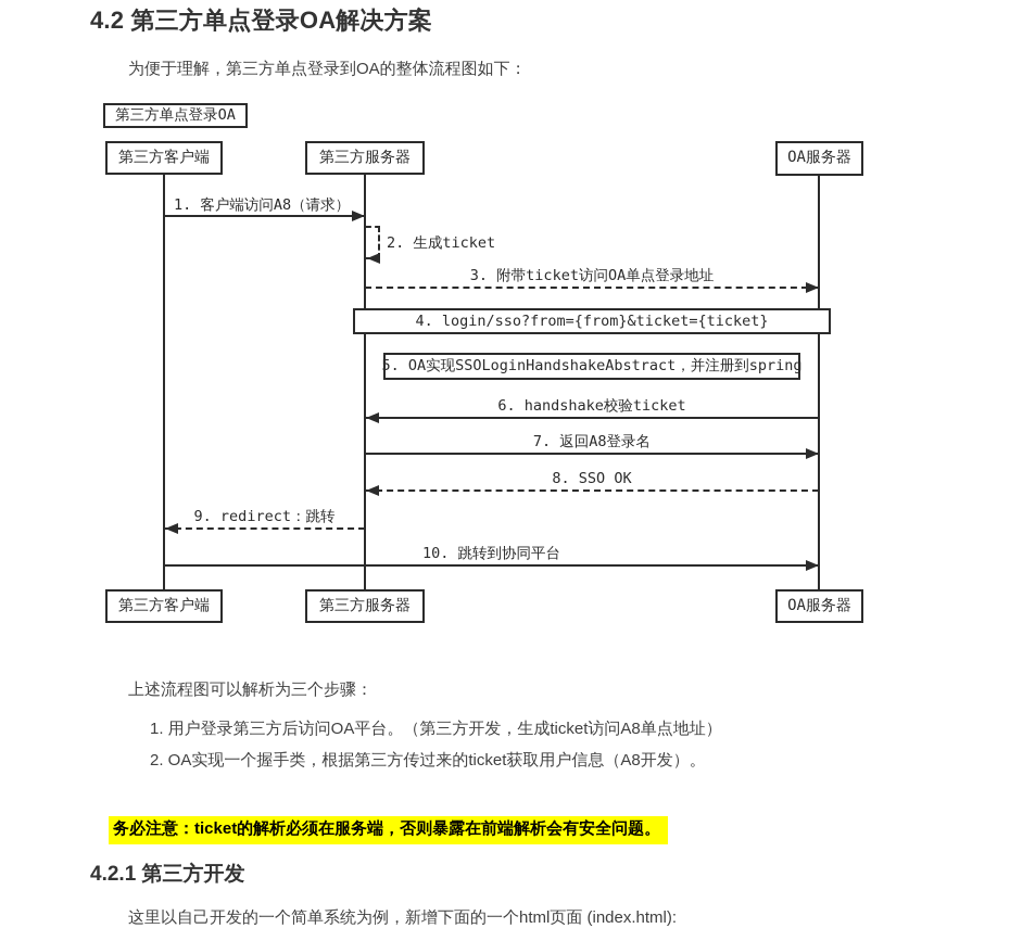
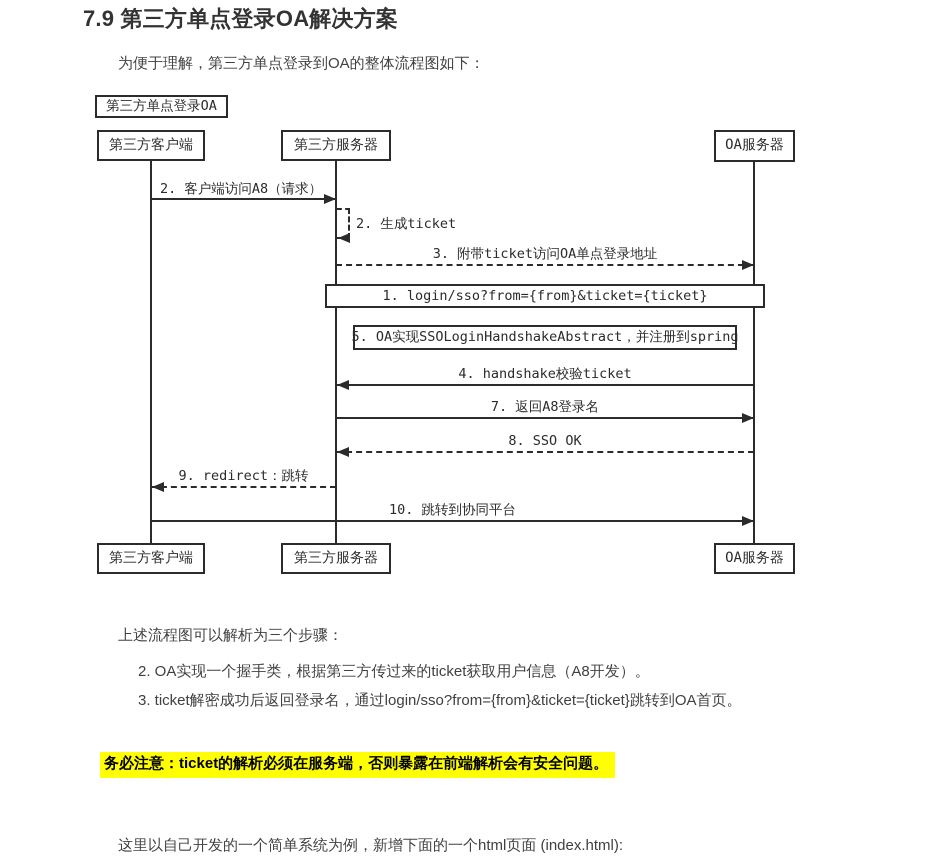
- 4.2 第三方单点登录OA解决方案
+ 7.9 第三方单点登录OA解决方案
  为便于理解，第三方单点登录到OA的整体流程图如下：
  第三方单点登录OA
  第三方客户端
  第三方服务器
  OA服务器
- 1. 客户端访问A8（请求）
+ 2. 客户端访问A8（请求）
  2. 生成ticket
  3. 附带ticket访问OA单点登录地址
- 4. login/sso?from={from}&ticket={ticket}
+ 1. login/sso?from={from}&ticket={ticket}
  5. OA实现SSOLoginHandshakeAbstract，并注册到spring
- 6. handshake校验ticket
+ 4. handshake校验ticket
  7. 返回A8登录名
  8. SSO OK
  9. redirect：跳转
  10. 跳转到协同平台
  第三方客户端
  第三方服务器
  OA服务器
  上述流程图可以解析为三个步骤：
- 1. 用户登录第三方后访问OA平台。（第三方开发，生成ticket访问A8单点地址）
  2. OA实现一个握手类，根据第三方传过来的ticket获取用户信息（A8开发）。
+ 3. ticket解密成功后返回登录名，通过login/sso?from={from}&ticket={ticket}跳转到OA首页。
  务必注意：ticket的解析必须在服务端，否则暴露在前端解析会有安全问题。
- 4.2.1 第三方开发
  这里以自己开发的一个简单系统为例，新增下面的一个html页面 (index.html):
